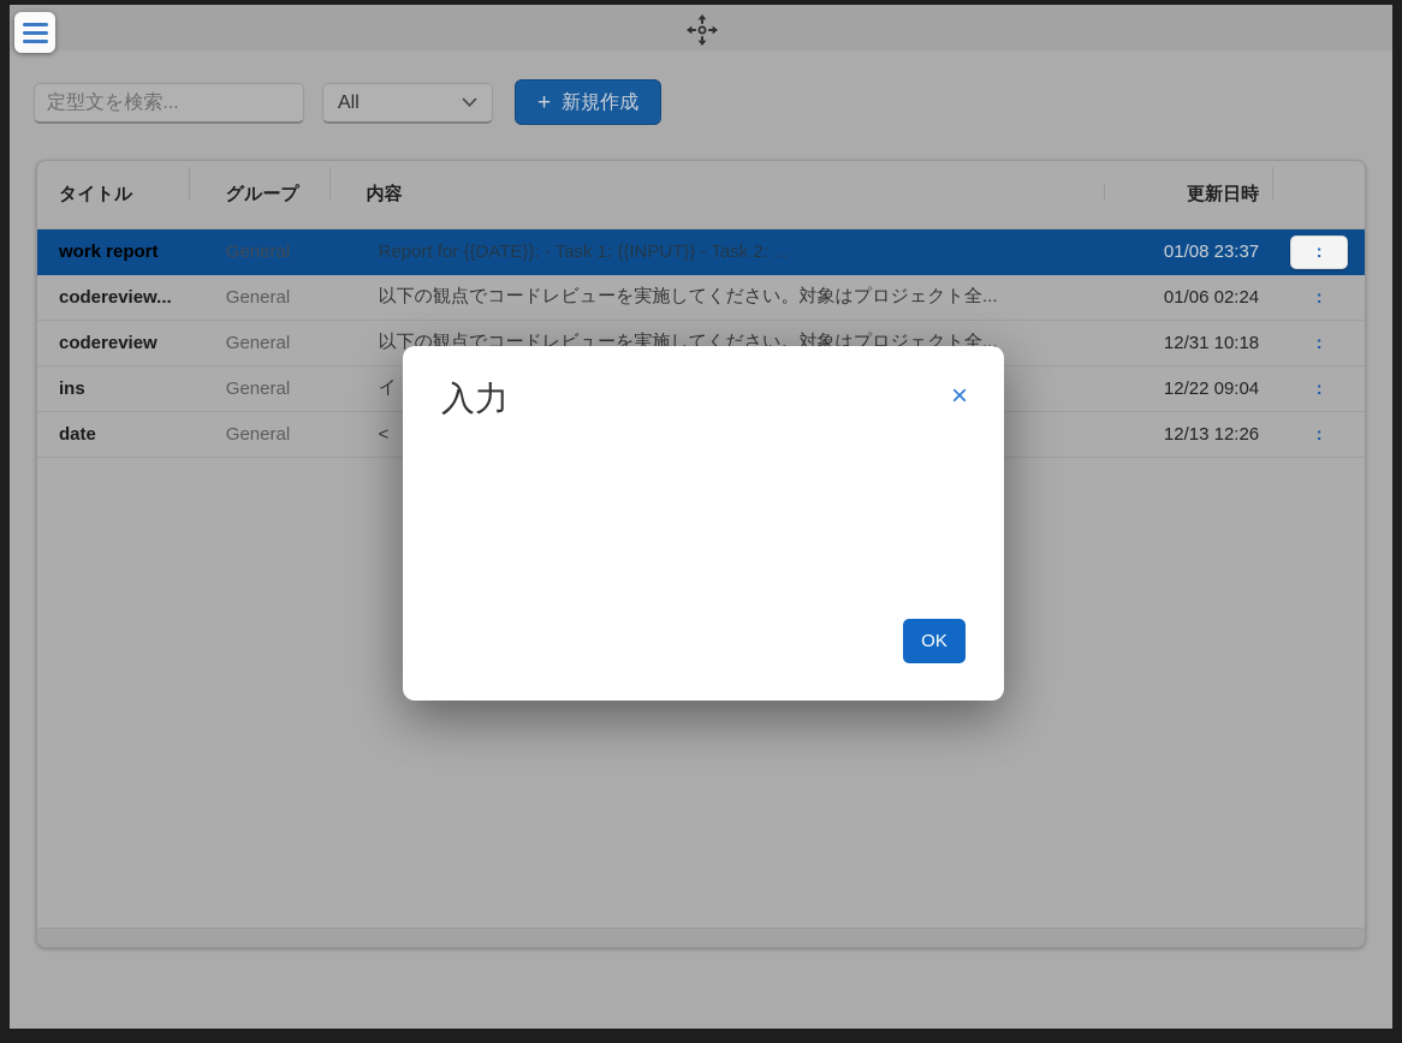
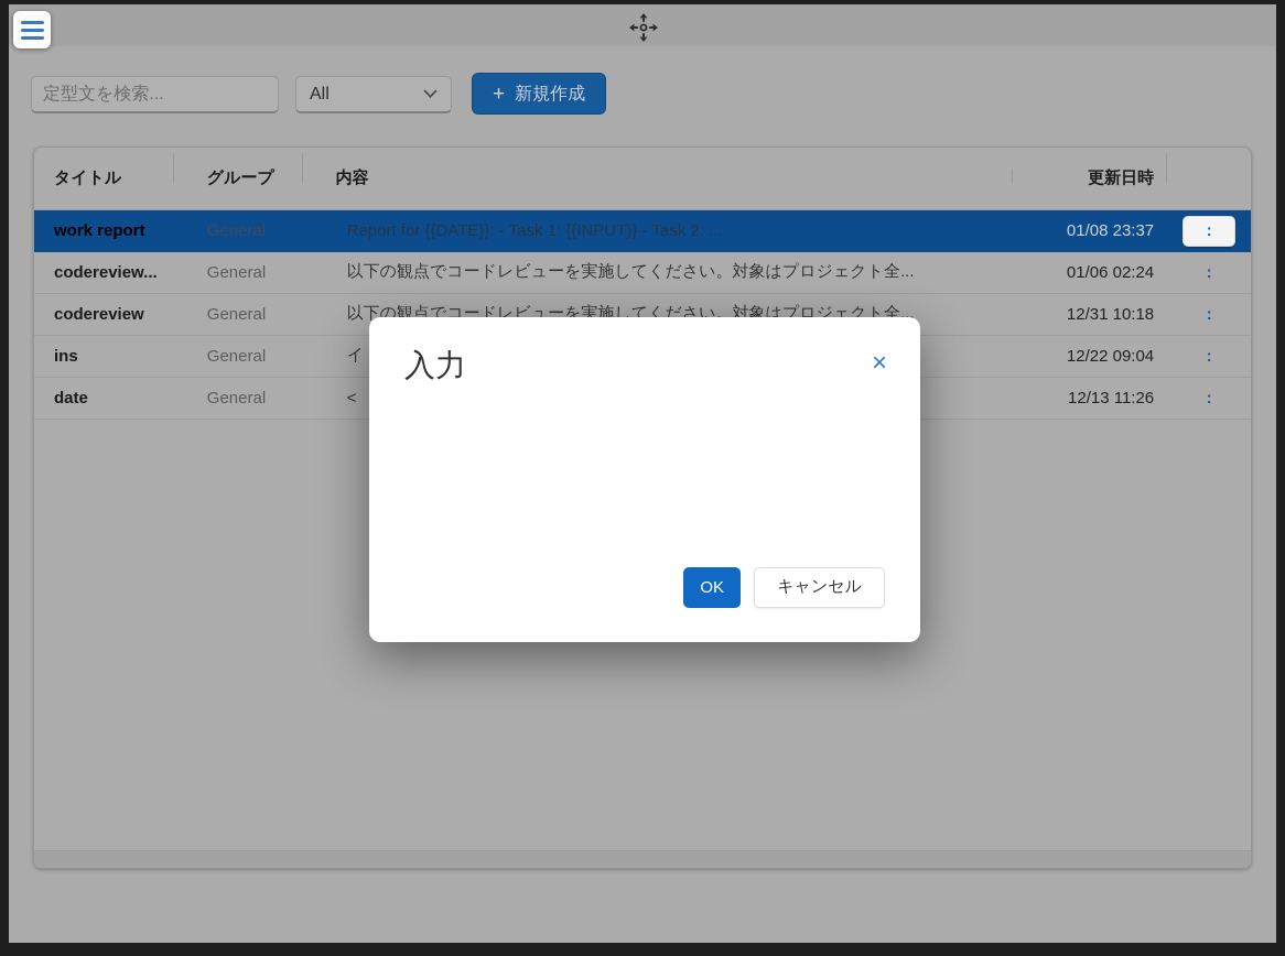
  定型文を検索...
  All
  +
  新規作成
  タイトル
  グループ
  内容
  更新日時
  work report
  General
  Report for {{DATE}}: - Task 1: {{INPUT}} - Task 2: ...
  01/08 23:37
  :
  codereview...
  General
  以下の観点でコードレビューを実施してください。対象はプロジェクト全...
  01/06 02:24
  :
  codereview
  General
  以下の観点でコードレビューを実施してください。対象はプロジェクト全...
  12/31 10:18
  :
  ins
  General
  イ
  12/22 09:04
  :
  date
  General
  <
- 12/13 12:26
+ 12/13 11:26
  :
  入力
  ×
  OK
+ キャンセル
